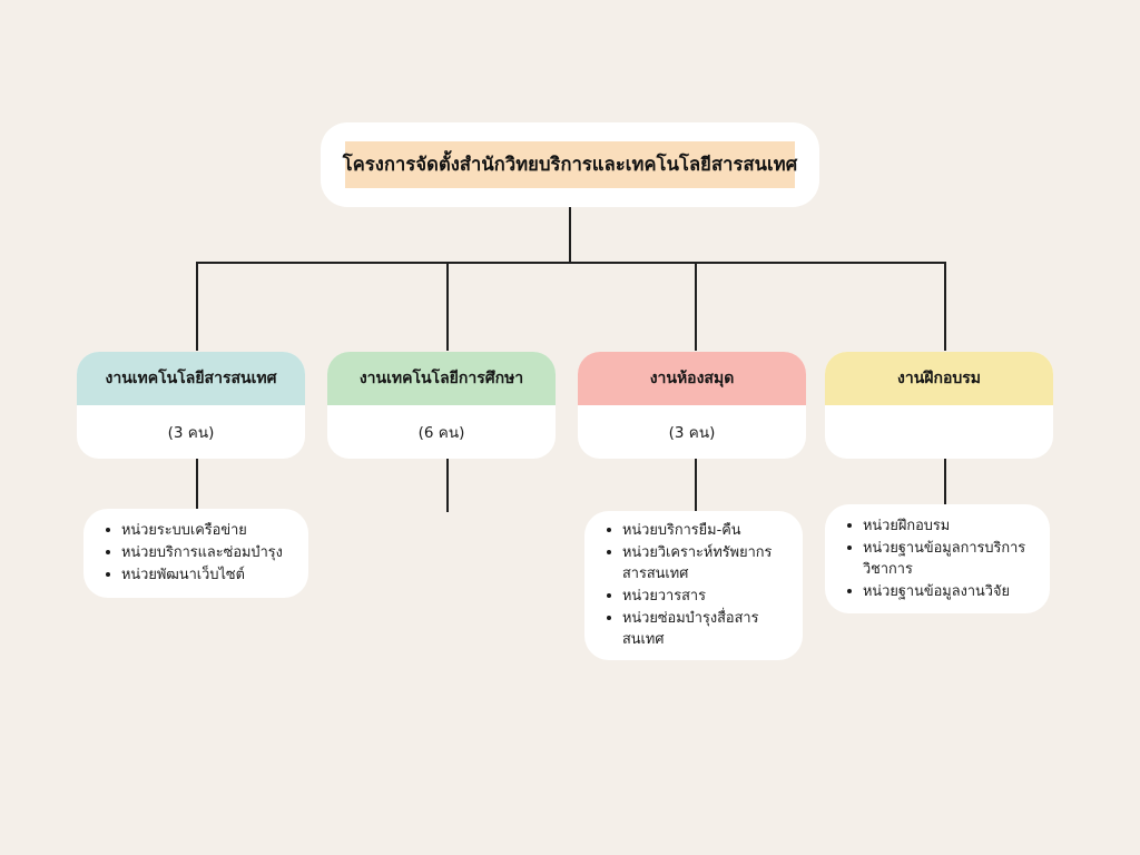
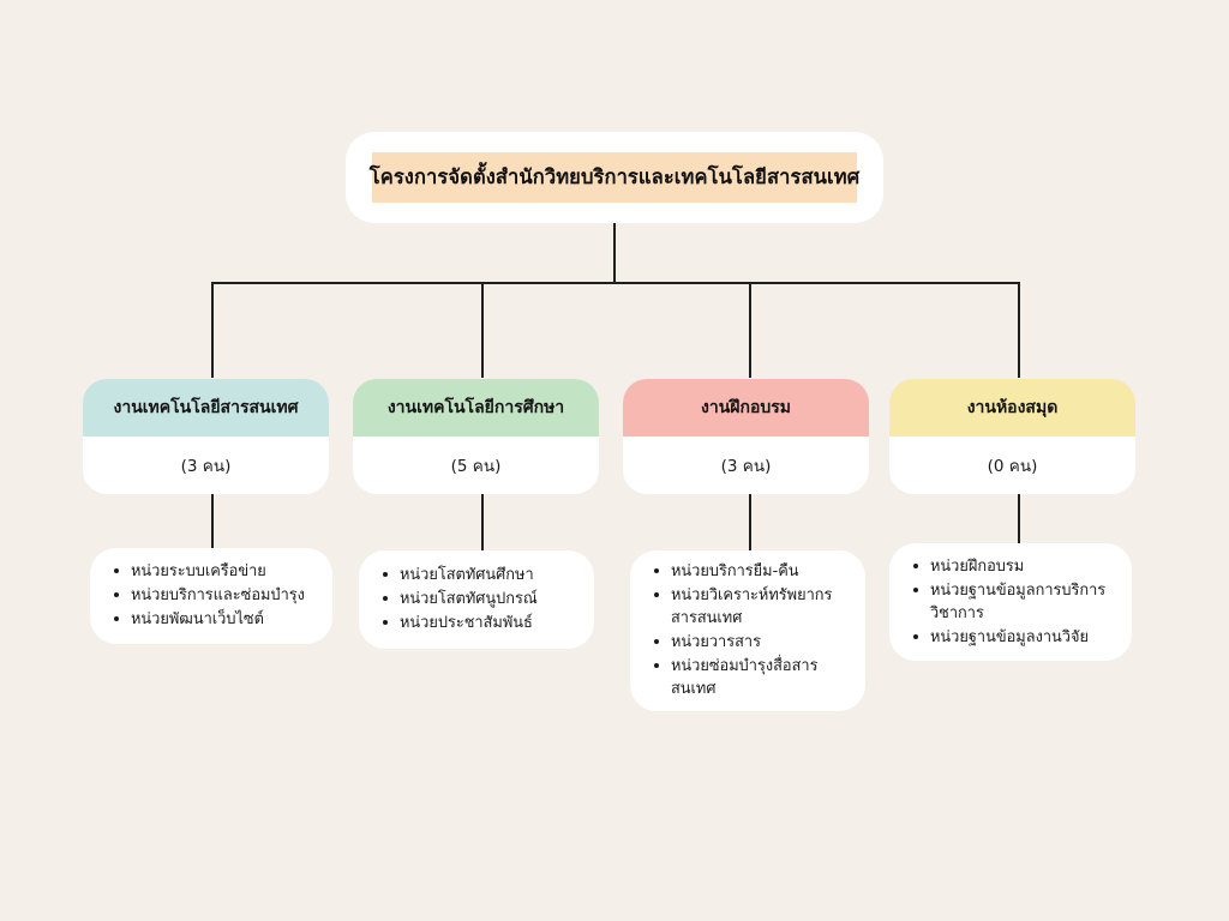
  โครงการจัดตั้งสำนักวิทยบริการและเทคโนโลยีสารสนเทศ
  งานเทคโนโลยีสารสนเทศ
  (3 คน)
  งานเทคโนโลยีการศึกษา
- (6 คน)
+ (5 คน)
- งานห้องสมุด
+ งานฝึกอบรม
  (3 คน)
- งานฝึกอบรม
+ งานห้องสมุด
+ (0 คน)
  หน่วยระบบเครือข่าย
  หน่วยบริการและซ่อมบำรุง
  หน่วยพัฒนาเว็บไซต์
+ หน่วยโสตทัศนศึกษา
+ หน่วยโสตทัศนูปกรณ์
+ หน่วยประชาสัมพันธ์
  หน่วยบริการยืม-คืน
  หน่วยวิเคราะห์ทรัพยากรสารสนเทศ
  หน่วยวารสาร
  หน่วยซ่อมบำรุงสื่อสารสนเทศ
  หน่วยฝึกอบรม
  หน่วยฐานข้อมูลการบริการวิชาการ
  หน่วยฐานข้อมูลงานวิจัย
